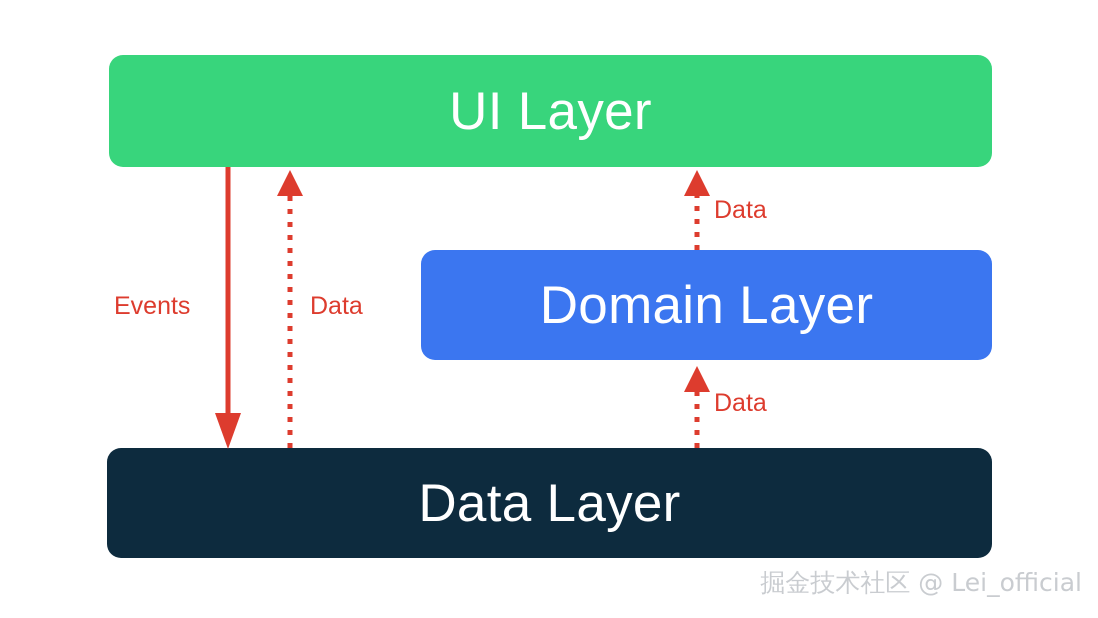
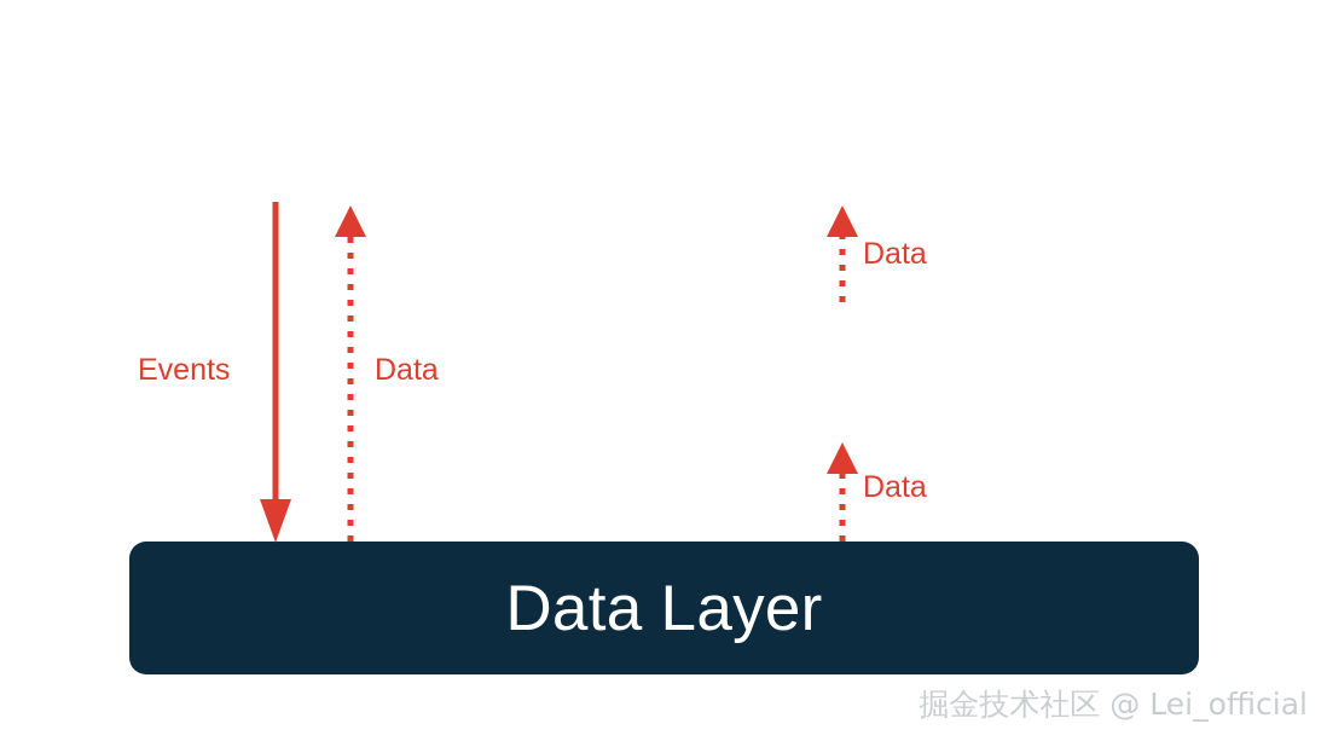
- UI Layer
- Domain Layer
  Data Layer
  Events
  Data
  Data
  Data
  掘金技术社区 @ Lei_official
